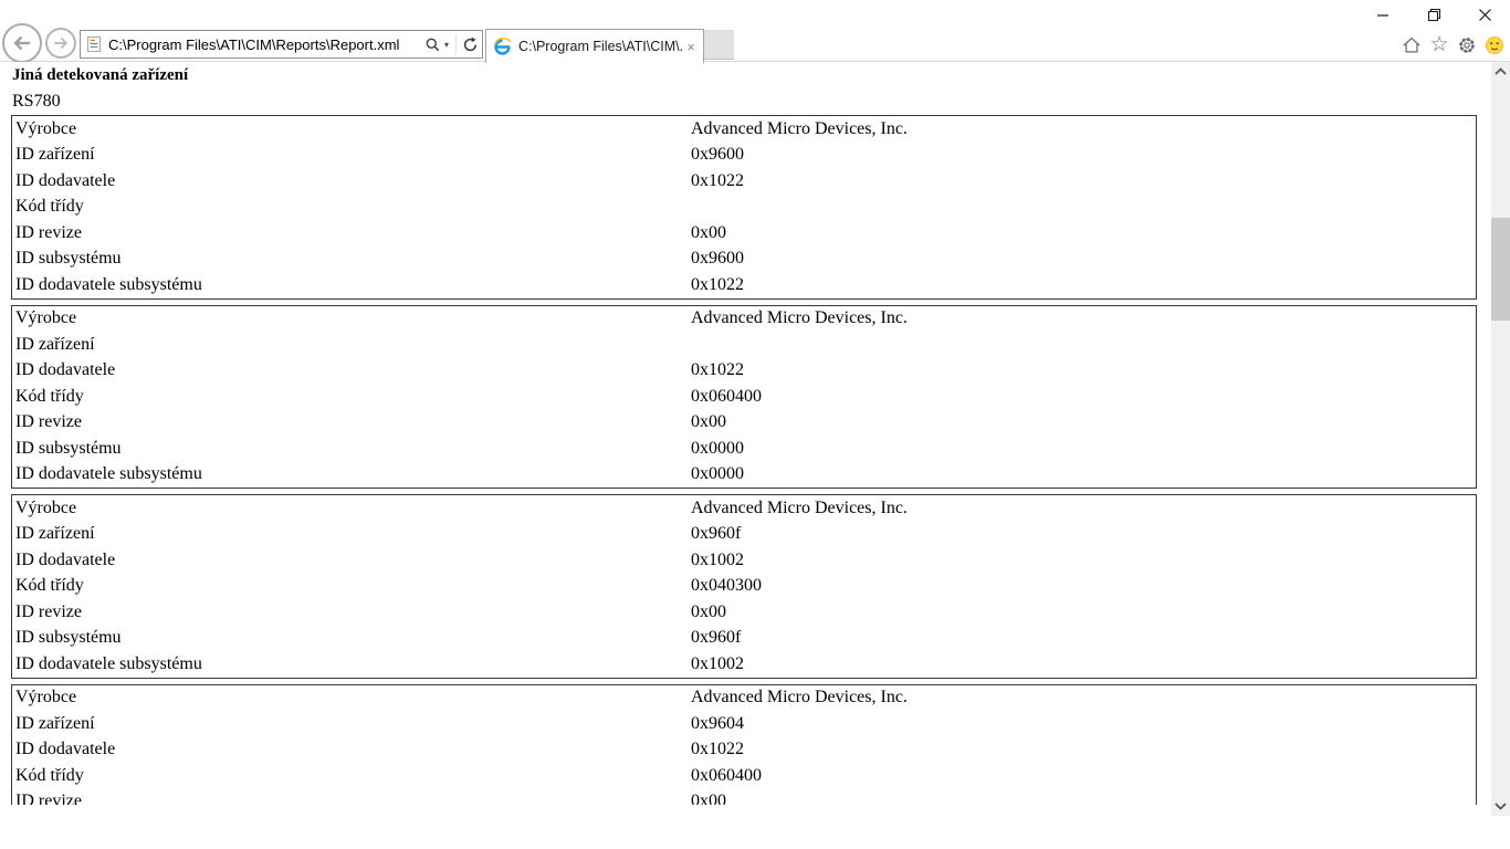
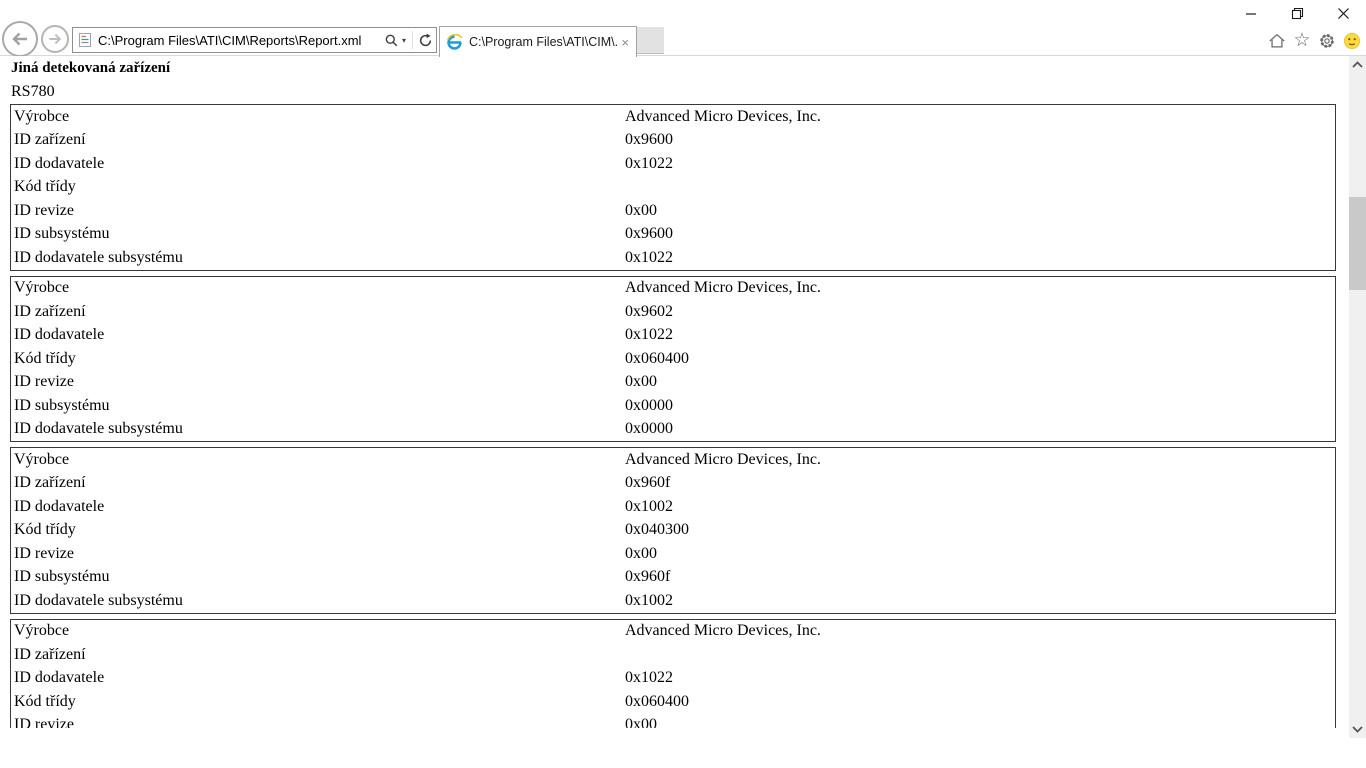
  C:\Program Files\ATI\CIM\Reports\Report.xml
  ▾
  C:\Program Files\ATI\CIM\.
  ×
  ☆
  Jiná detekovaná zařízení
  RS780
  Výrobce
  Advanced Micro Devices, Inc.
  ID zařízení
  0x9600
  ID dodavatele
  0x1022
  Kód třídy
  ID revize
  0x00
  ID subsystému
  0x9600
  ID dodavatele subsystému
  0x1022
  Výrobce
  Advanced Micro Devices, Inc.
  ID zařízení
+ 0x9602
  ID dodavatele
  0x1022
  Kód třídy
  0x060400
  ID revize
  0x00
  ID subsystému
  0x0000
  ID dodavatele subsystému
  0x0000
  Výrobce
  Advanced Micro Devices, Inc.
  ID zařízení
  0x960f
  ID dodavatele
  0x1002
  Kód třídy
  0x040300
  ID revize
  0x00
  ID subsystému
  0x960f
  ID dodavatele subsystému
  0x1002
  Výrobce
  Advanced Micro Devices, Inc.
  ID zařízení
- 0x9604
  ID dodavatele
  0x1022
  Kód třídy
  0x060400
  ID revize
  0x00
